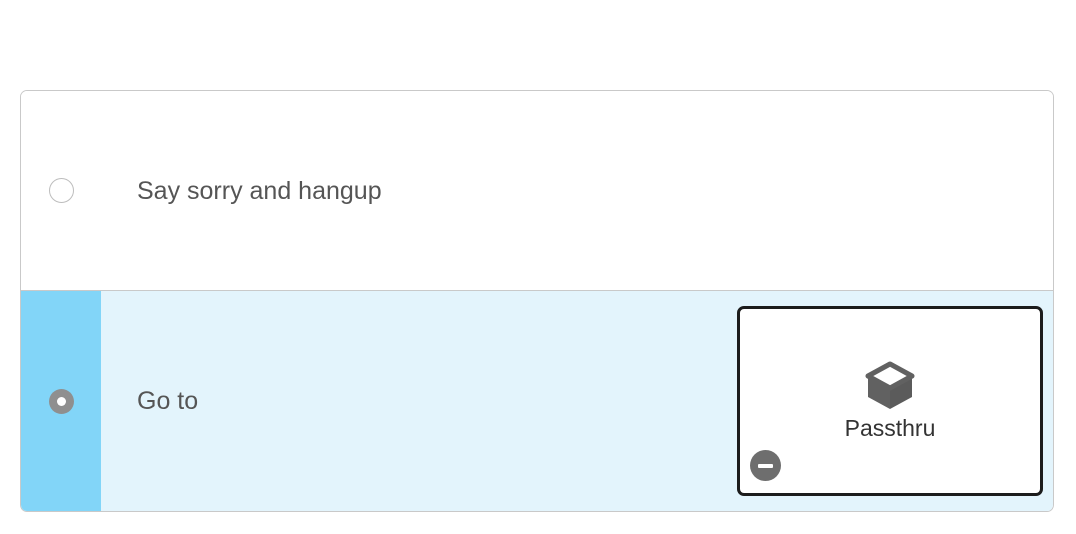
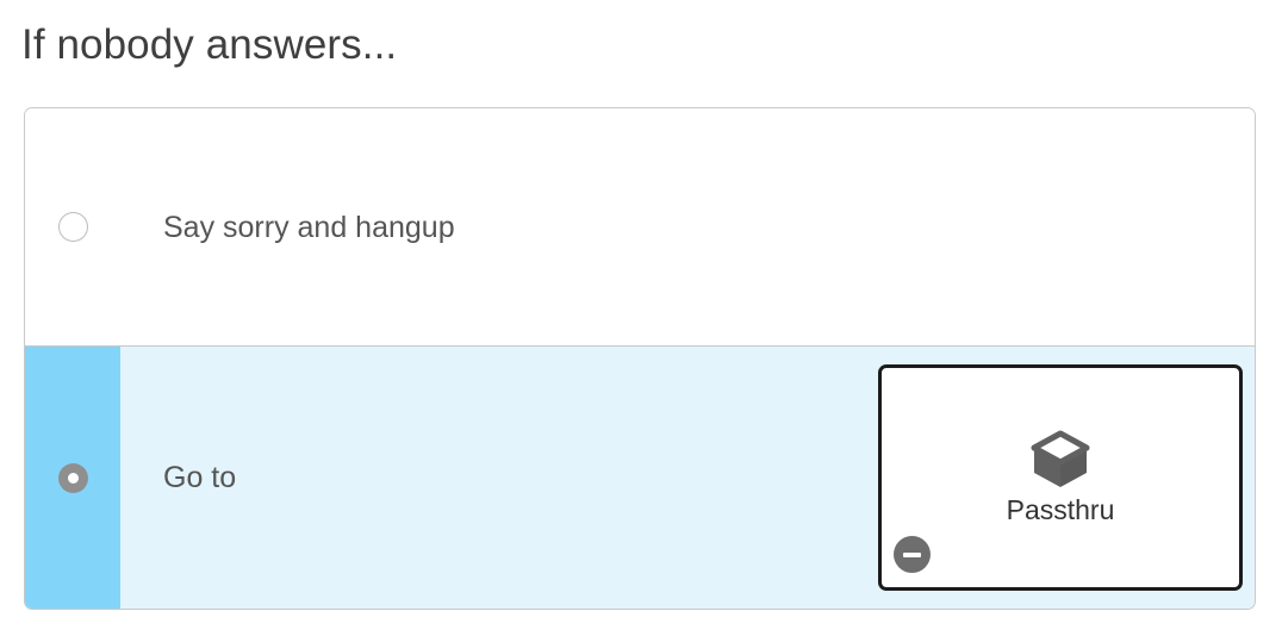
+ If nobody answers...
  Say sorry and hangup
  Go to
  Passthru
